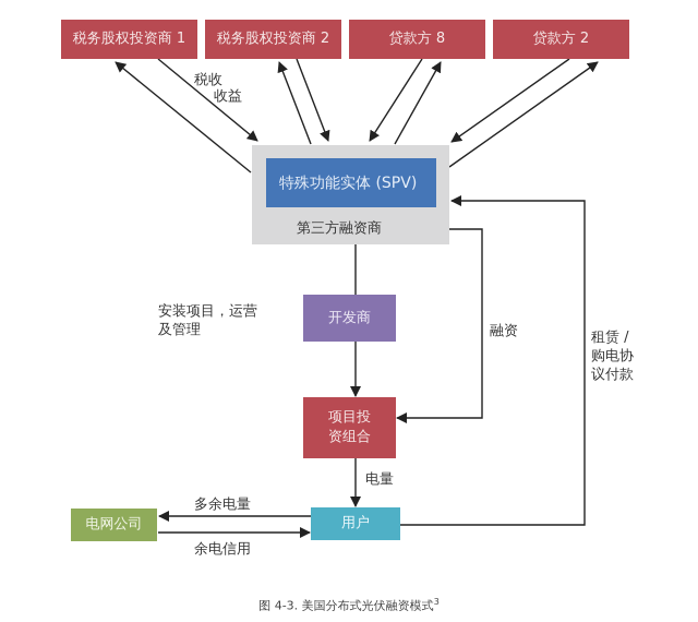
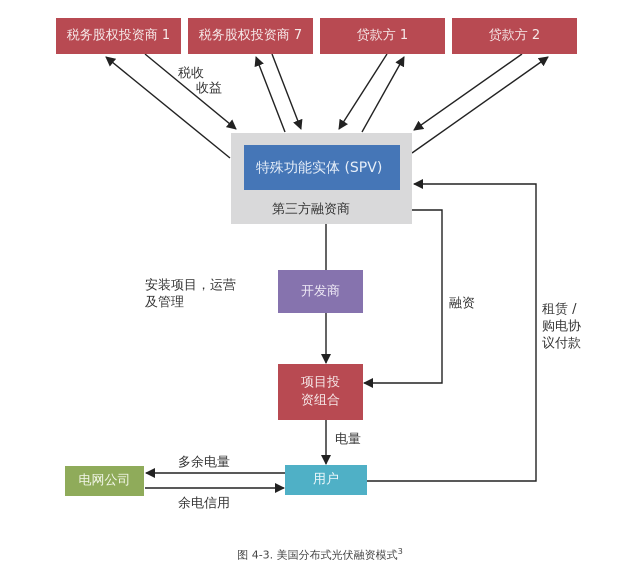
  税务股权投资商 1
- 税务股权投资商 2
+ 税务股权投资商 7
- 贷款方 8
+ 贷款方 1
  贷款方 2
  税收
  收益
  特殊功能实体 (SPV)
  第三方融资商
  开发商
  安装项目，运营
  及管理
  融资
  租赁 /
  购电协
  议付款
  项目投
  资组合
  电量
  电网公司
  用户
  多余电量
  余电信用
  图 4-3. 美国分布式光伏融资模式3
